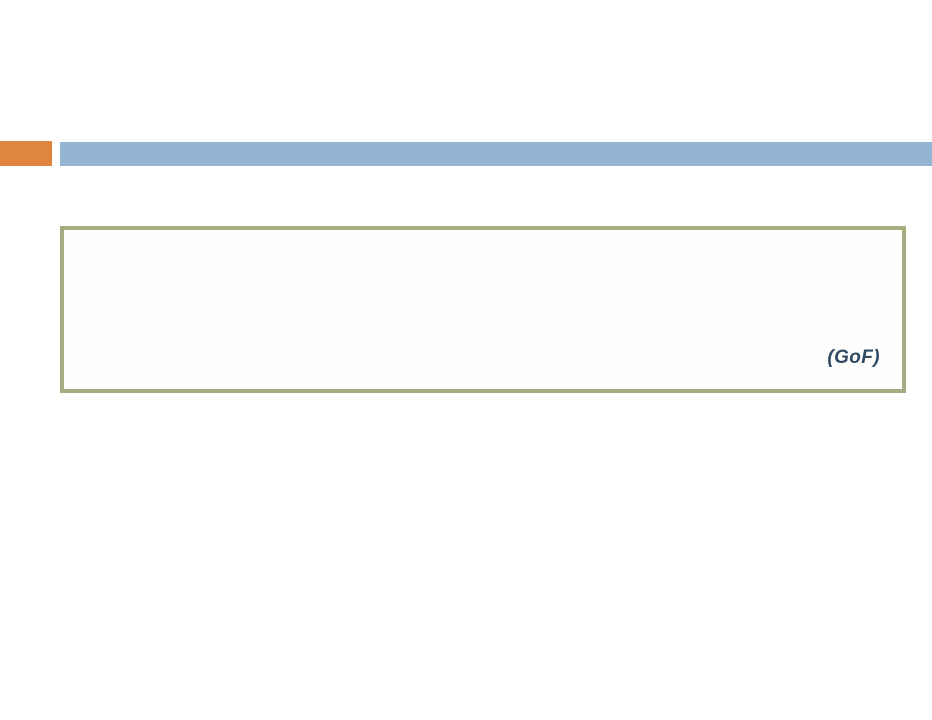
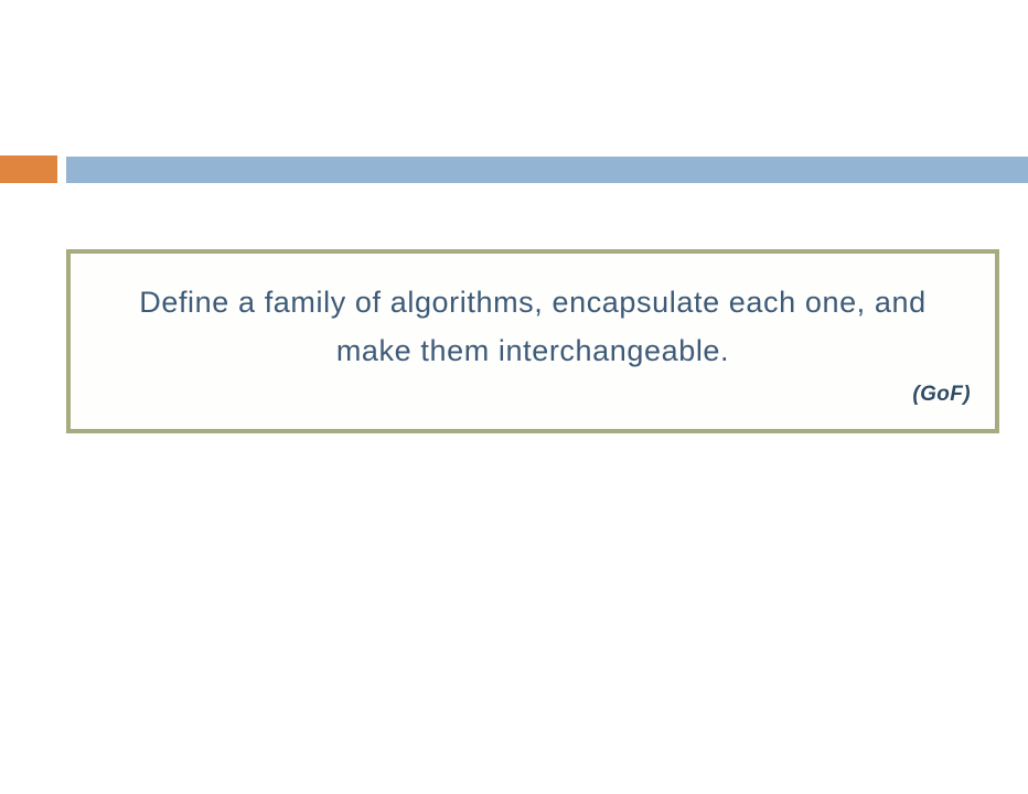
+ Define a family of algorithms, encapsulate each one, and make them interchangeable.
  (GoF)
